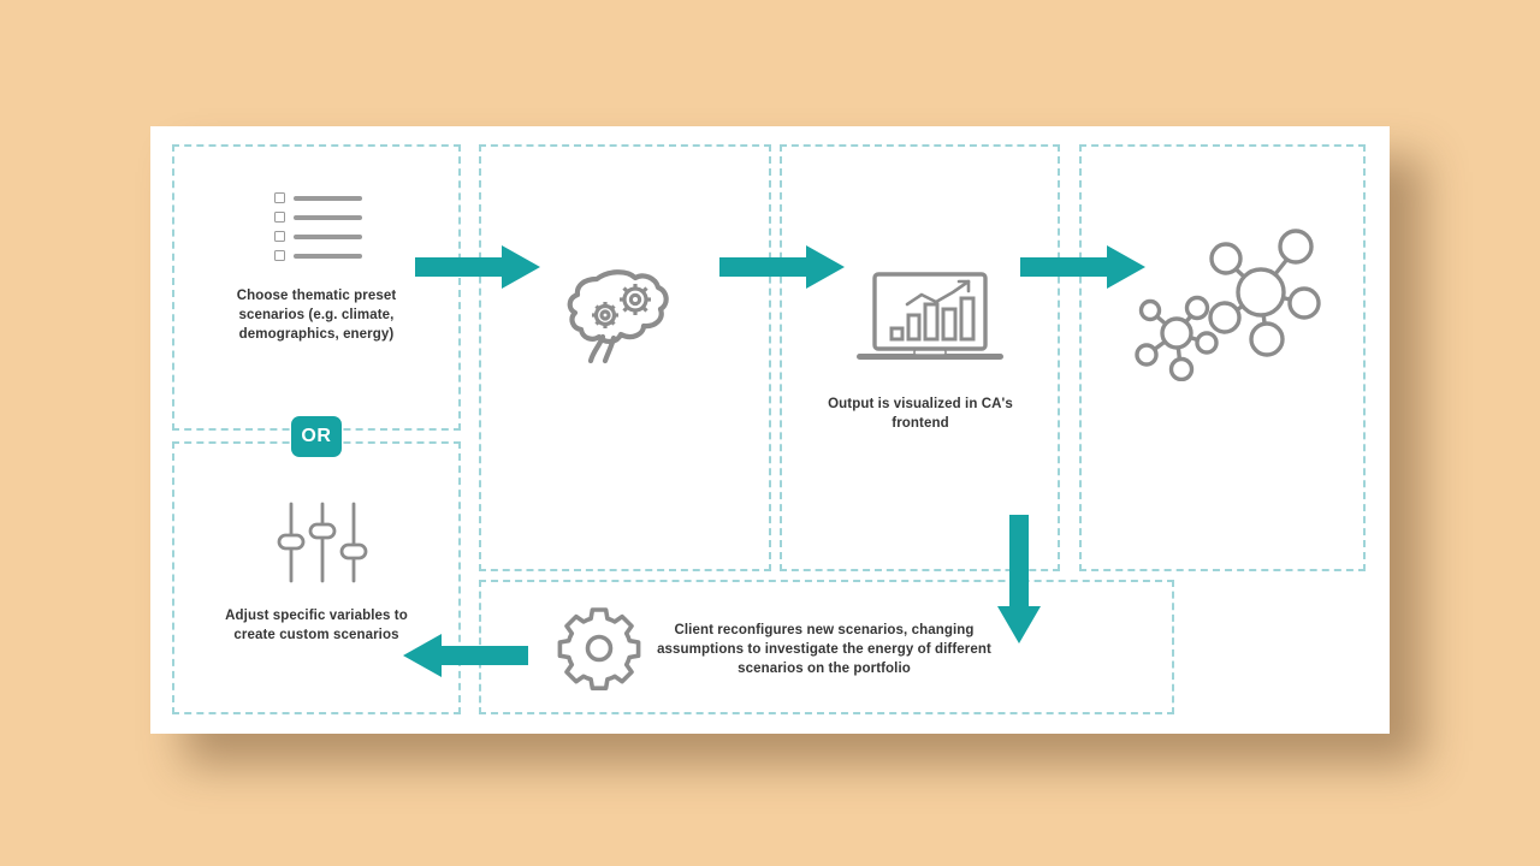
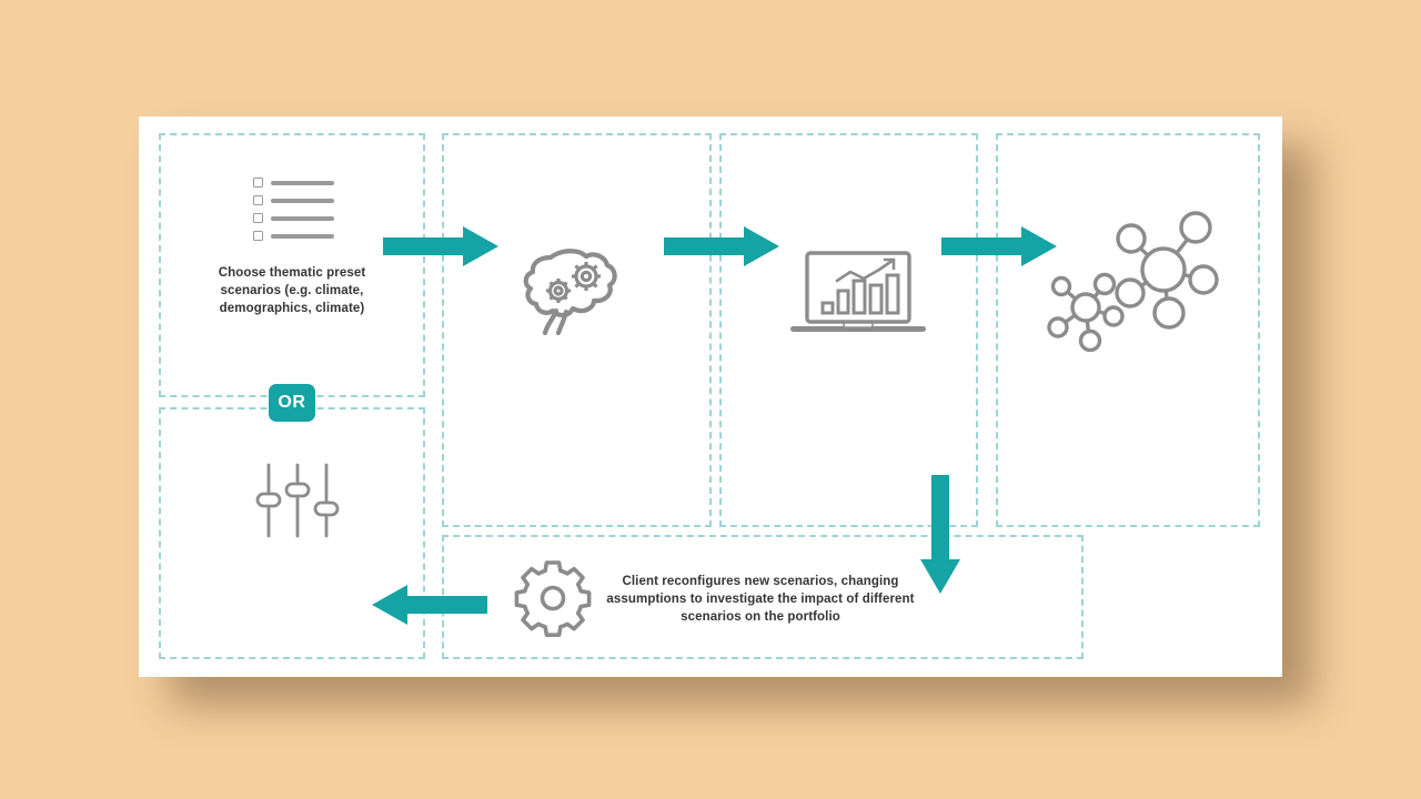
- Choose thematic preset scenarios (e.g. climate, demographics, energy)
+ Choose thematic preset scenarios (e.g. climate, demographics, climate)
- Output is visualized in CA's frontend
- Adjust specific variables to create custom scenarios
- Client reconfigures new scenarios, changing assumptions to investigate the energy of different scenarios on the portfolio
+ Client reconfigures new scenarios, changing assumptions to investigate the impact of different scenarios on the portfolio
  OR
